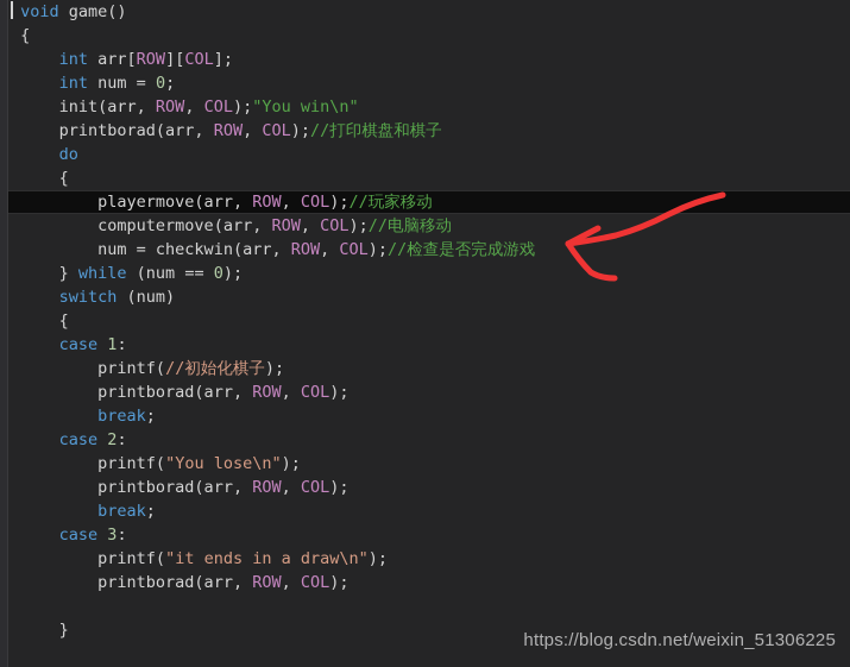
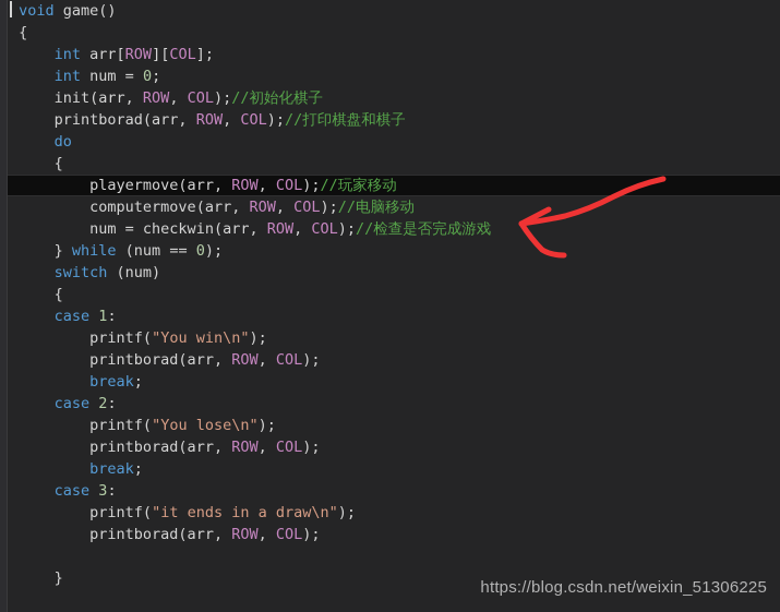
  void game()
  {
  int arr[ROW][COL];
  int num = 0;
- init(arr, ROW, COL);"You win\n"
+ init(arr, ROW, COL);//初始化棋子
  printborad(arr, ROW, COL);//打印棋盘和棋子
  do
  {
  playermove(arr, ROW, COL);//玩家移动
  computermove(arr, ROW, COL);//电脑移动
  num = checkwin(arr, ROW, COL);//检查是否完成游戏
  } while (num == 0);
  switch (num)
  {
  case 1:
- printf(//初始化棋子);
+ printf("You win\n");
  printborad(arr, ROW, COL);
  break;
  case 2:
  printf("You lose\n");
  printborad(arr, ROW, COL);
  break;
  case 3:
  printf("it ends in a draw\n");
  printborad(arr, ROW, COL);
  }
  https://blog.csdn.net/weixin_51306225
